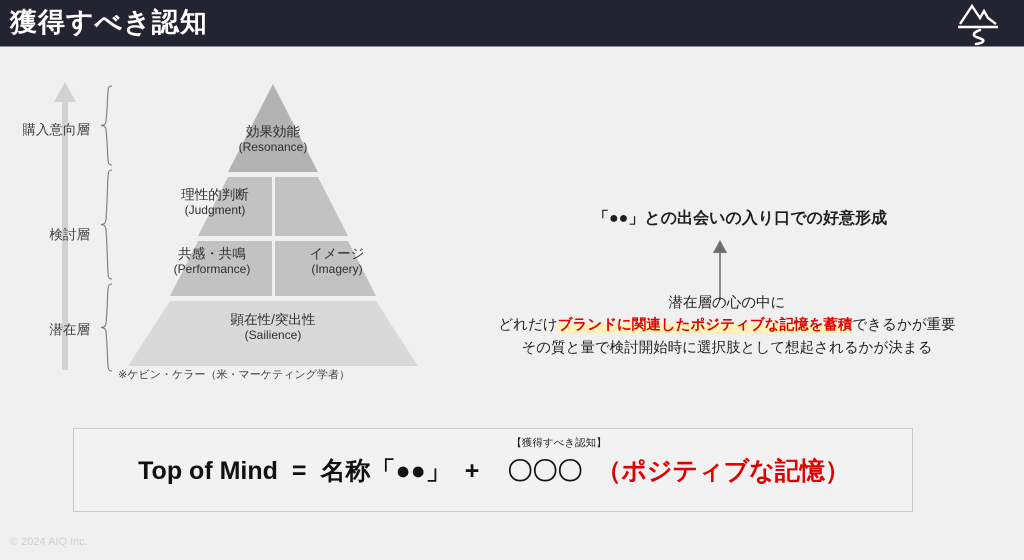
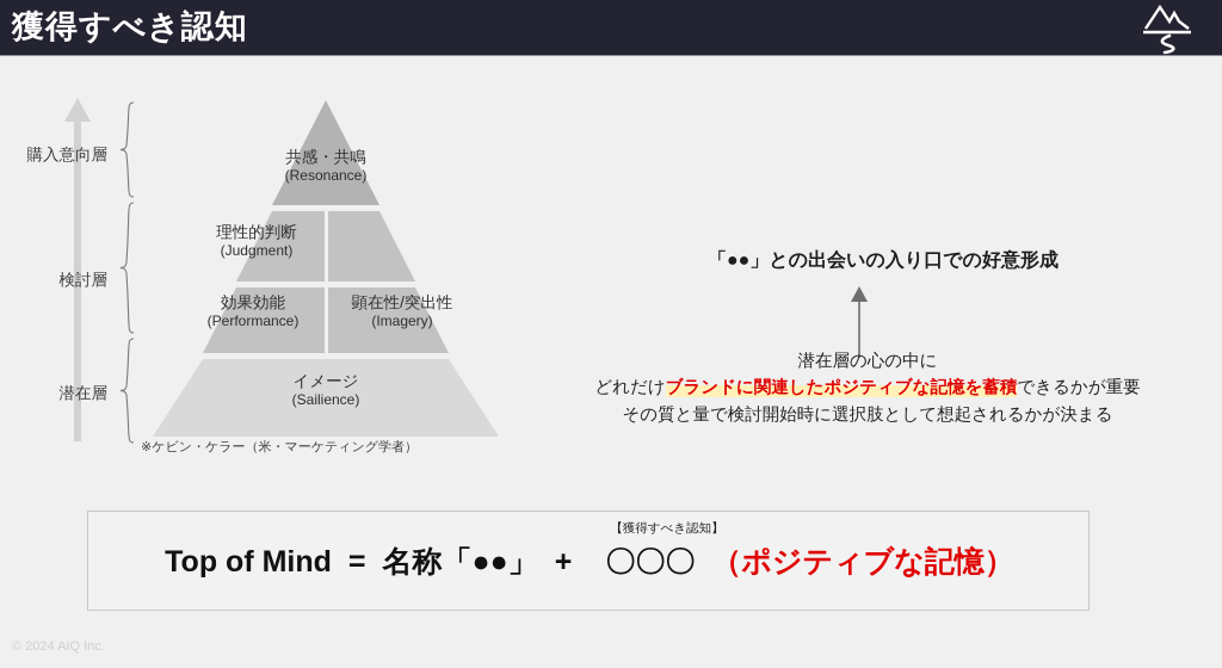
  獲得すべき認知
  購入意向層
  検討層
  潜在層
- 効果効能
+ 共感・共鳴
  (Resonance)
  理性的判断
  (Judgment)
- 共感・共鳴
+ 効果効能
  (Performance)
- イメージ
+ 顕在性/突出性
  (Imagery)
- 顕在性/突出性
+ イメージ
  (Sailience)
  ※ケビン・ケラー（米・マーケティング学者）
  「●●」との出会いの入り口での好意形成
  潜在層の心の中に
  どれだけブランドに関連したポジティブな記憶を蓄積できるかが重要
  その質と量で検討開始時に選択肢として想起されるかが決まる
  【獲得すべき認知】
  Top of Mind = 名称「●●」 + 〇〇〇 （ポジティブな記憶）
  © 2024 AIQ Inc.
